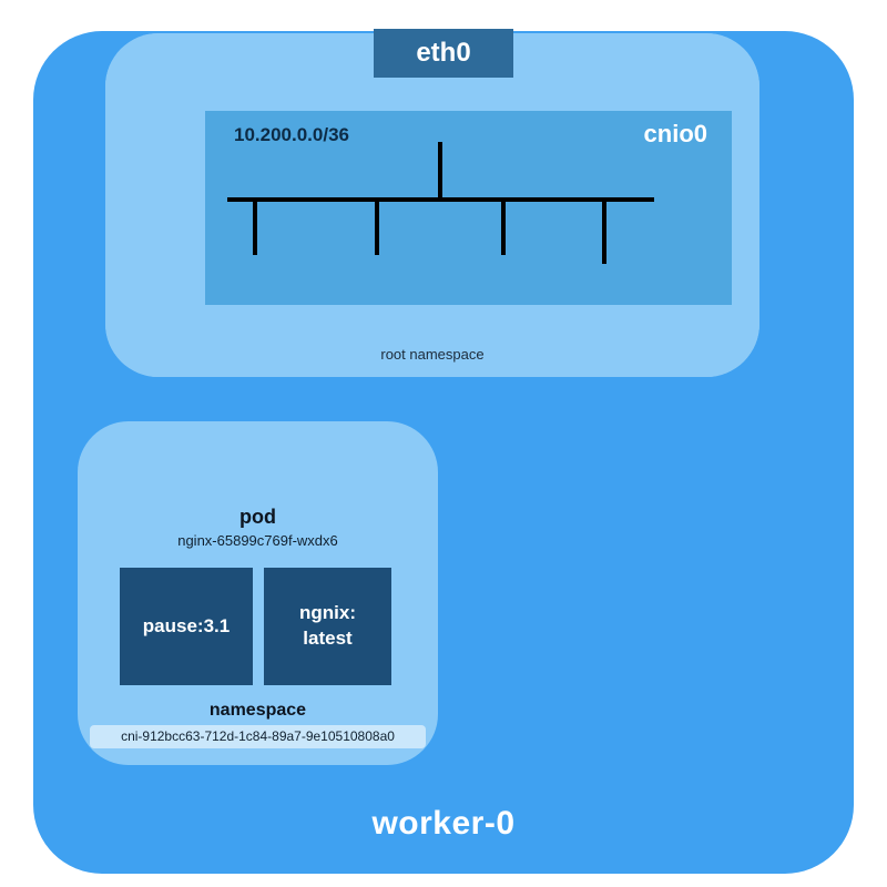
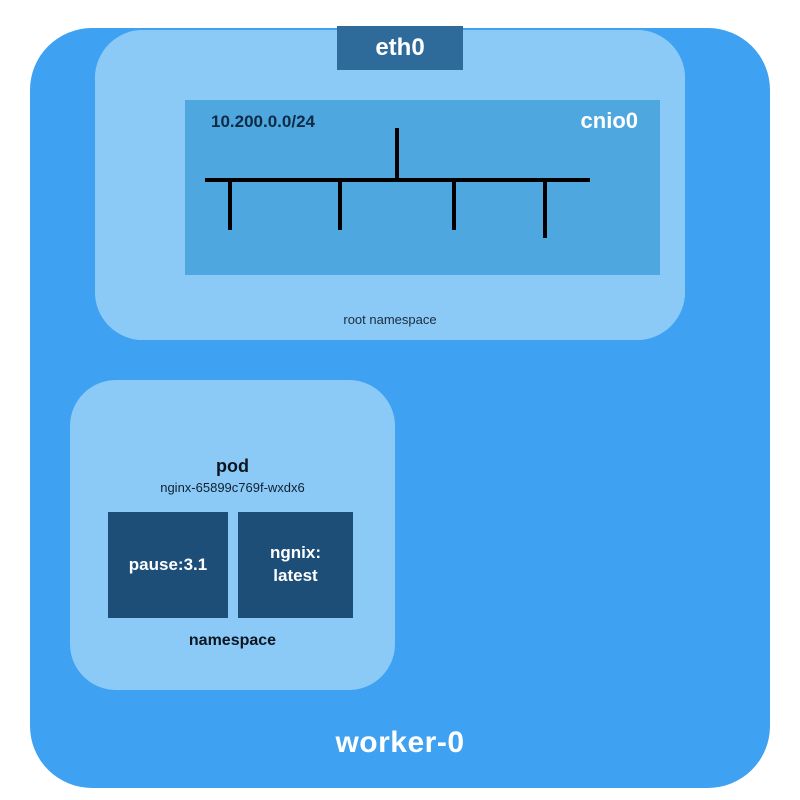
- 10.200.0.0/36
+ 10.200.0.0/24
  cnio0
  eth0
  root namespace
  pod
  nginx-65899c769f-wxdx6
  pause:3.1
  ngnix:
  latest
  namespace
- cni-912bcc63-712d-1c84-89a7-9e10510808a0
  worker-0
